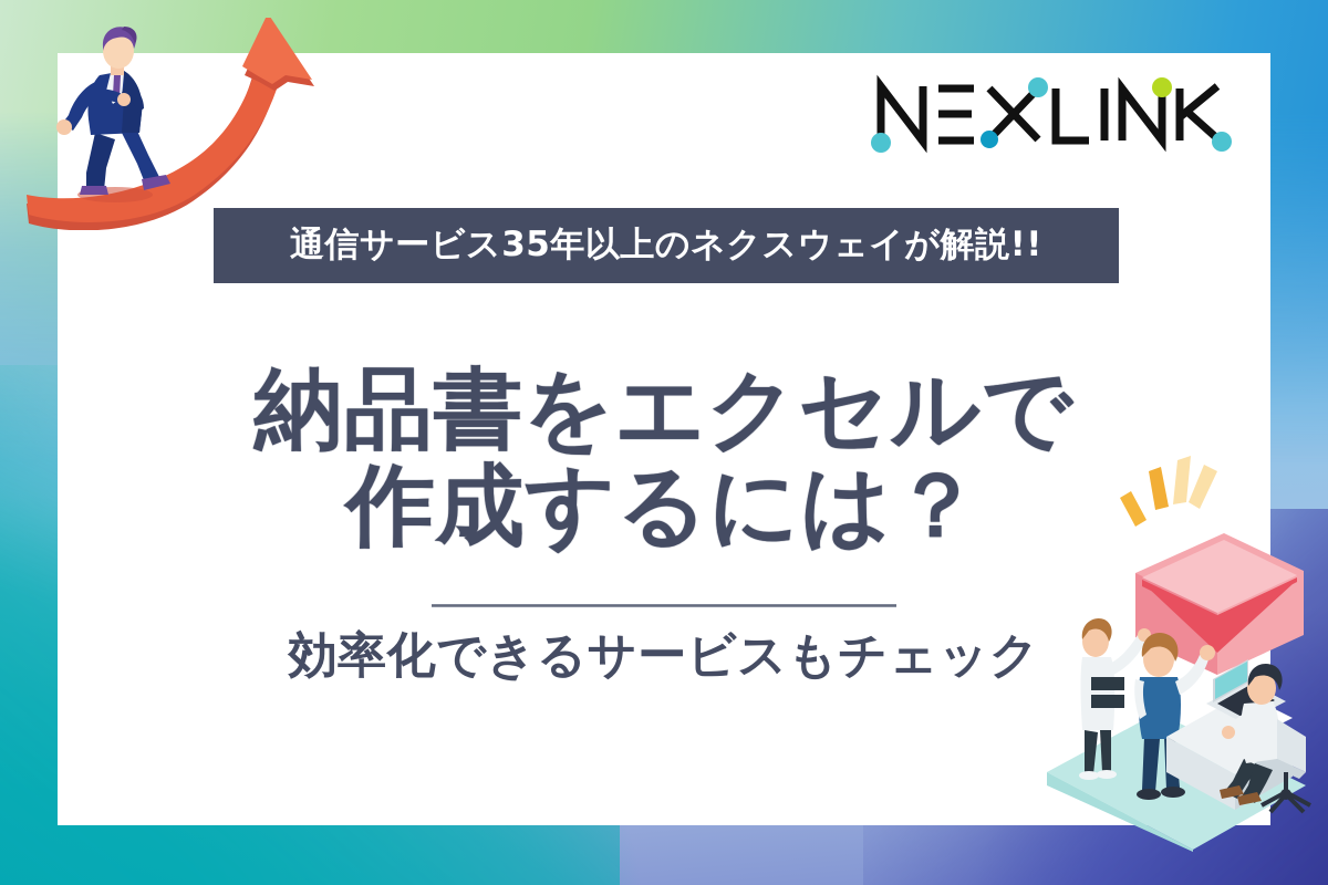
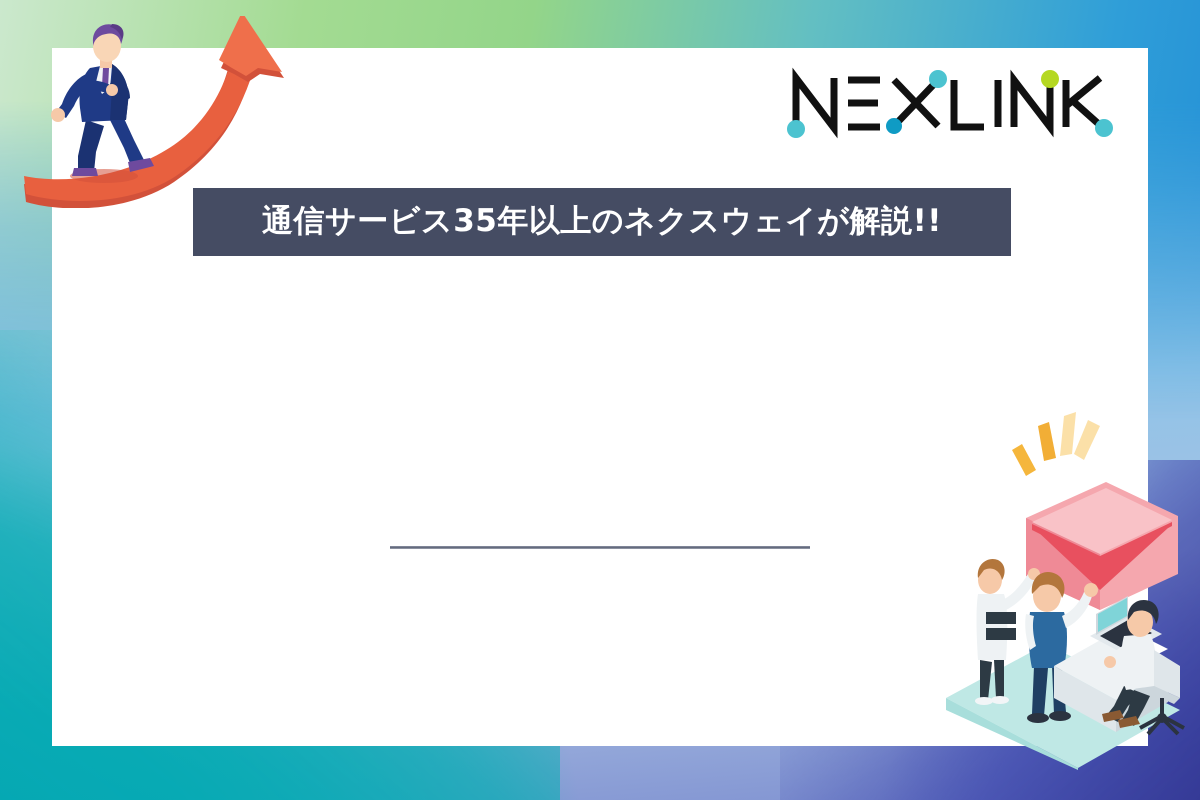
  通信サービス35年以上のネクスウェイが解説!!
- 納品書をエクセルで
- 作成するには？
- 効率化できるサービスもチェック
